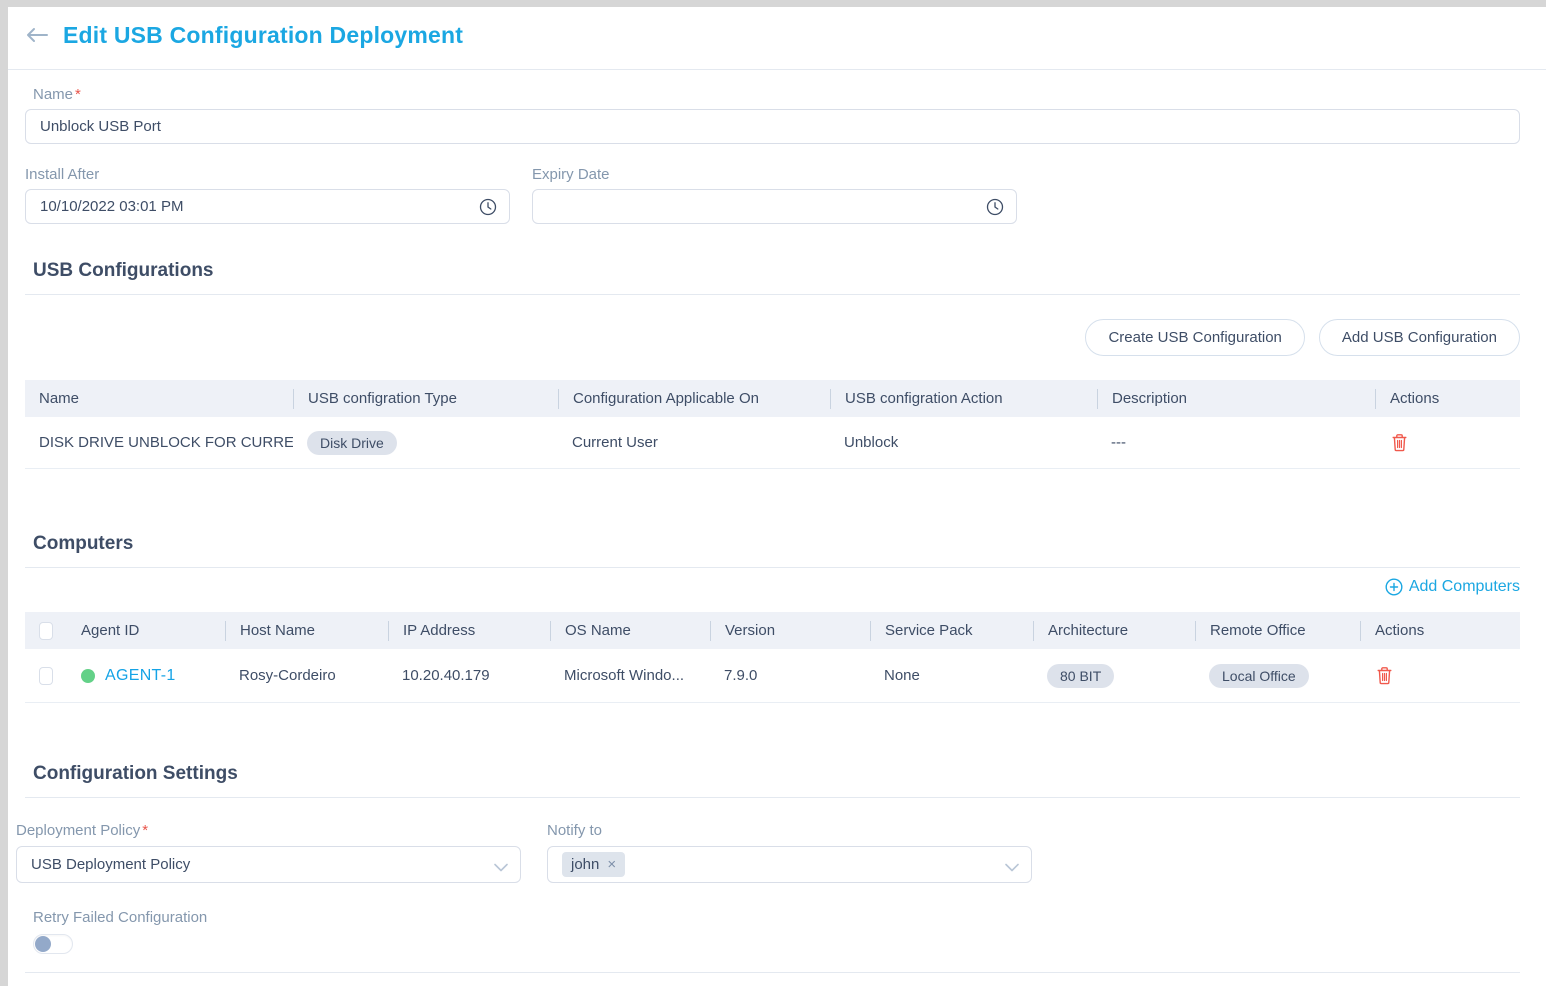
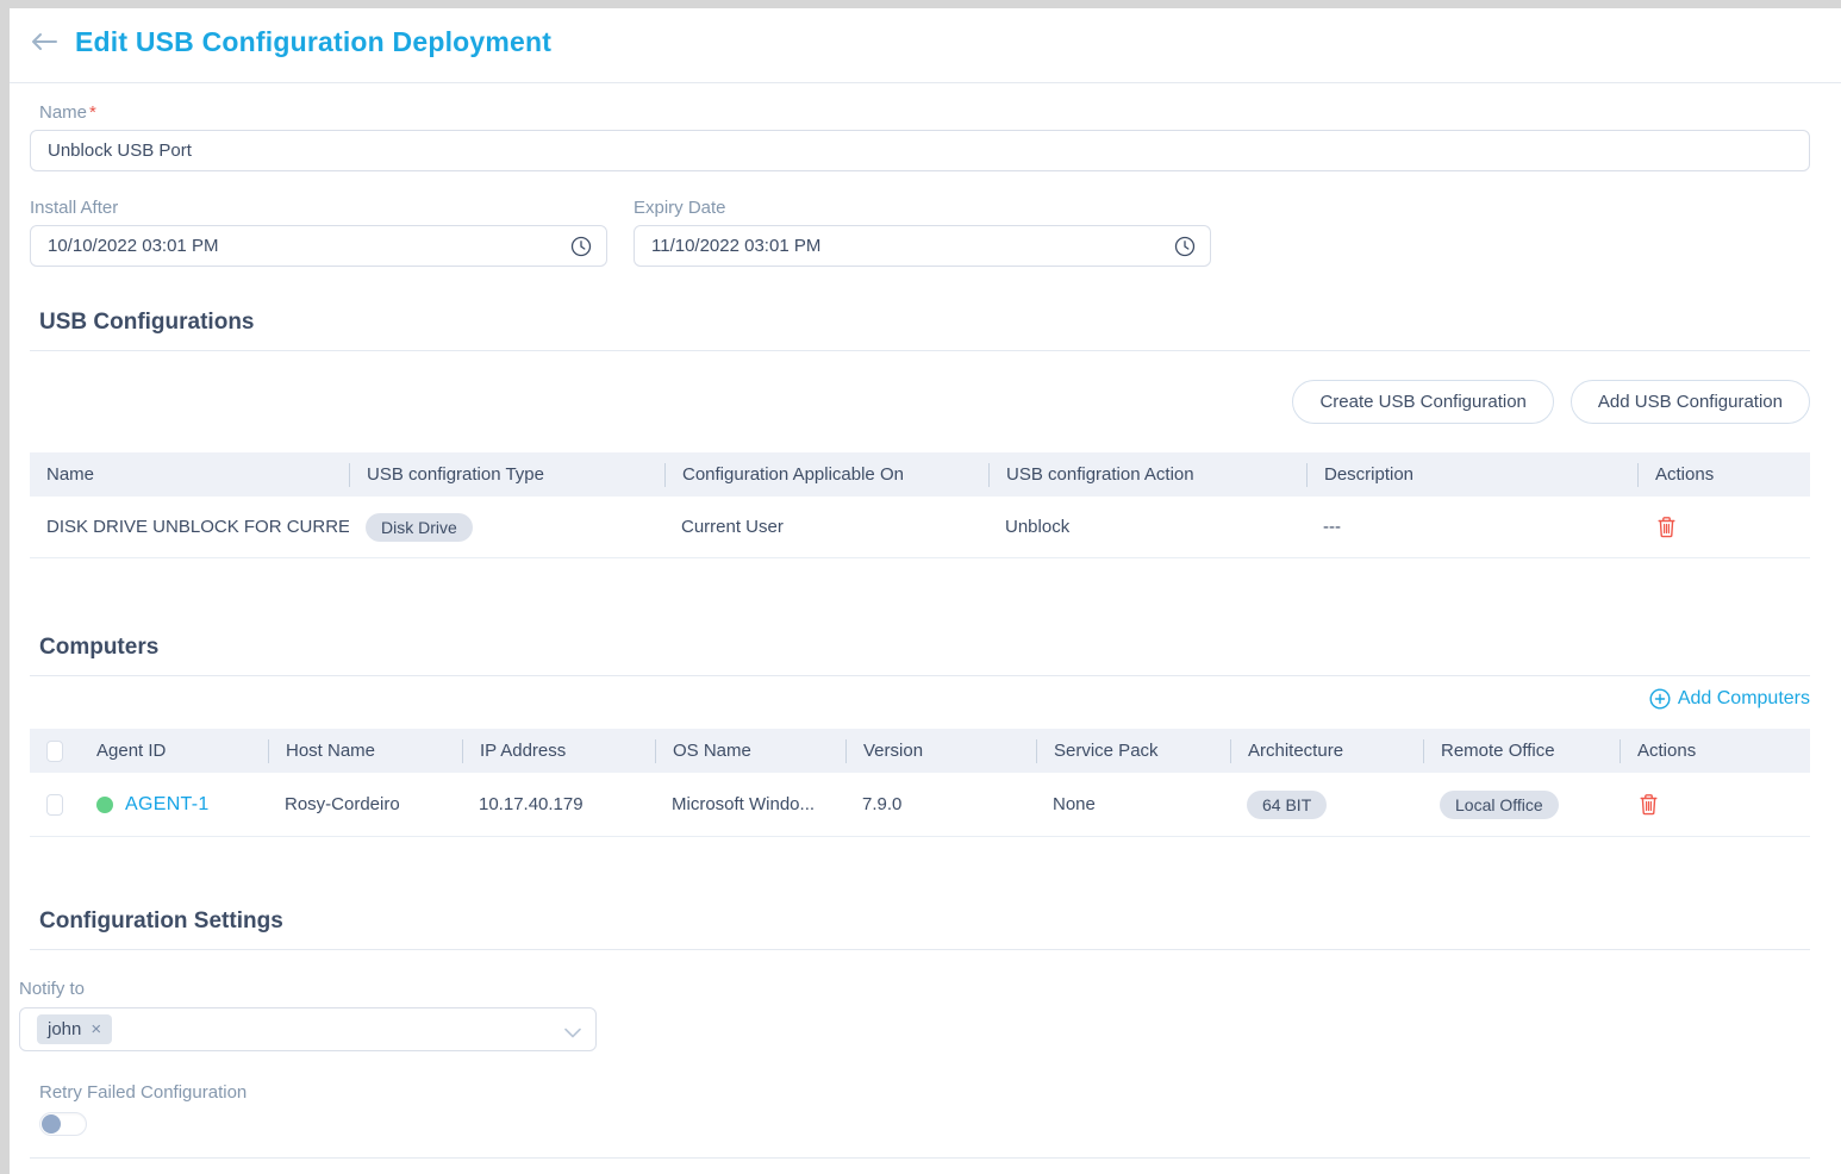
  Edit USB Configuration Deployment
  Name*
  Unblock USB Port
  Install After
  10/10/2022 03:01 PM
  Expiry Date
+ 11/10/2022 03:01 PM
  USB Configurations
  Create USB Configuration
  Add USB Configuration
  Name
  USB configration Type
  Configuration Applicable On
  USB configration Action
  Description
  Actions
  DISK DRIVE UNBLOCK FOR CURRE
  Disk Drive
  Current User
  Unblock
  ---
  Computers
  Add Computers
  Agent ID
  Host Name
  IP Address
  OS Name
  Version
  Service Pack
  Architecture
  Remote Office
  Actions
  AGENT-1
  Rosy-Cordeiro
- 10.20.40.179
+ 10.17.40.179
  Microsoft Windo...
  7.9.0
  None
- 80 BIT
+ 64 BIT
  Local Office
  Configuration Settings
- Deployment Policy*
- USB Deployment Policy
  Notify to
  john
  ×
  Retry Failed Configuration
